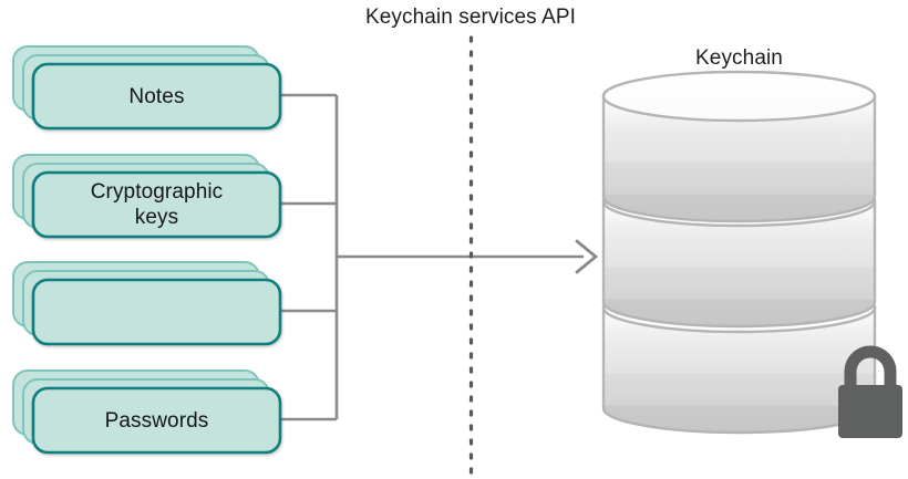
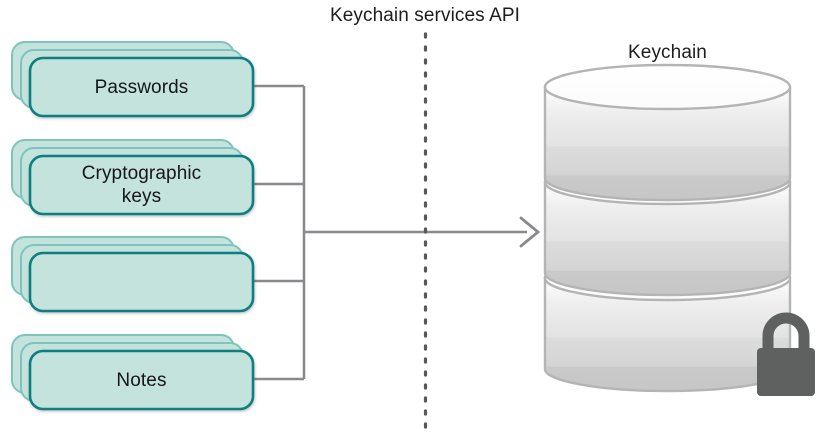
  Keychain services API
  Keychain
- Notes
+ Passwords
  Cryptographic
  keys
- Passwords
+ Notes
